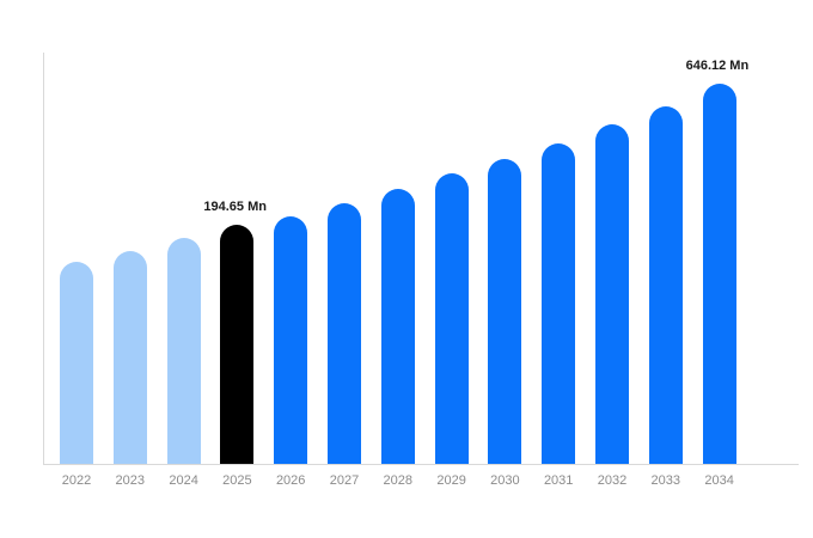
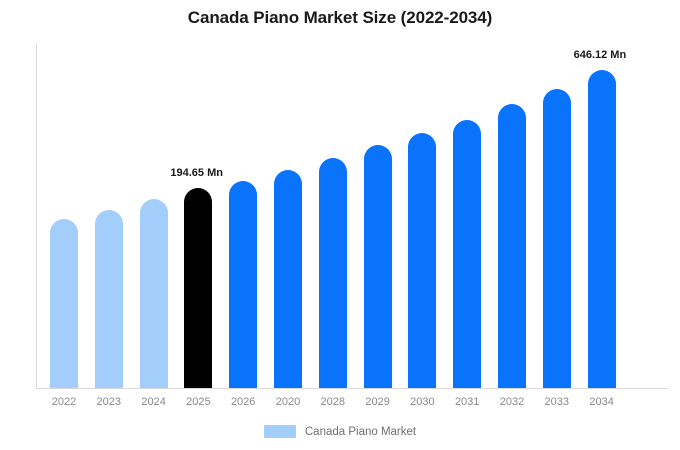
+ Canada Piano Market Size (2022-2034)
  2022
  2023
  2024
  2025
  2026
- 2027
+ 2020
  2028
  2029
  2030
  2031
  2032
  2033
  2034
  194.65 Mn
  646.12 Mn
+ Canada Piano Market
